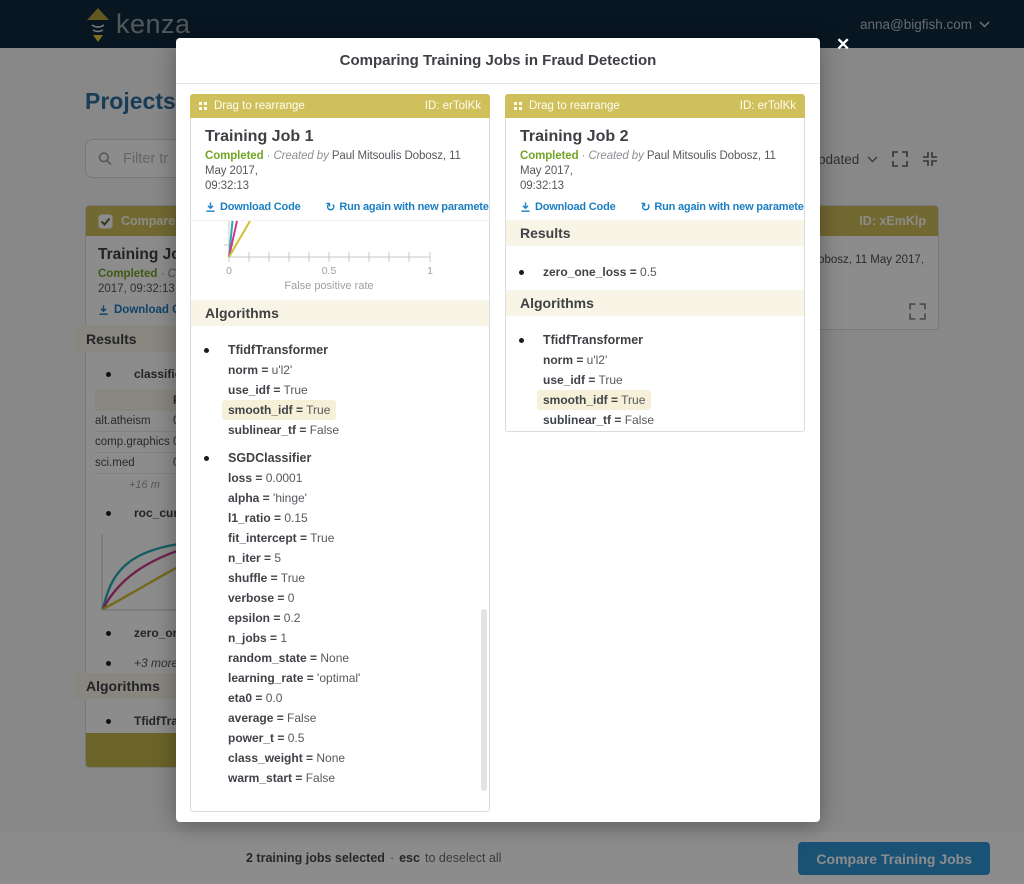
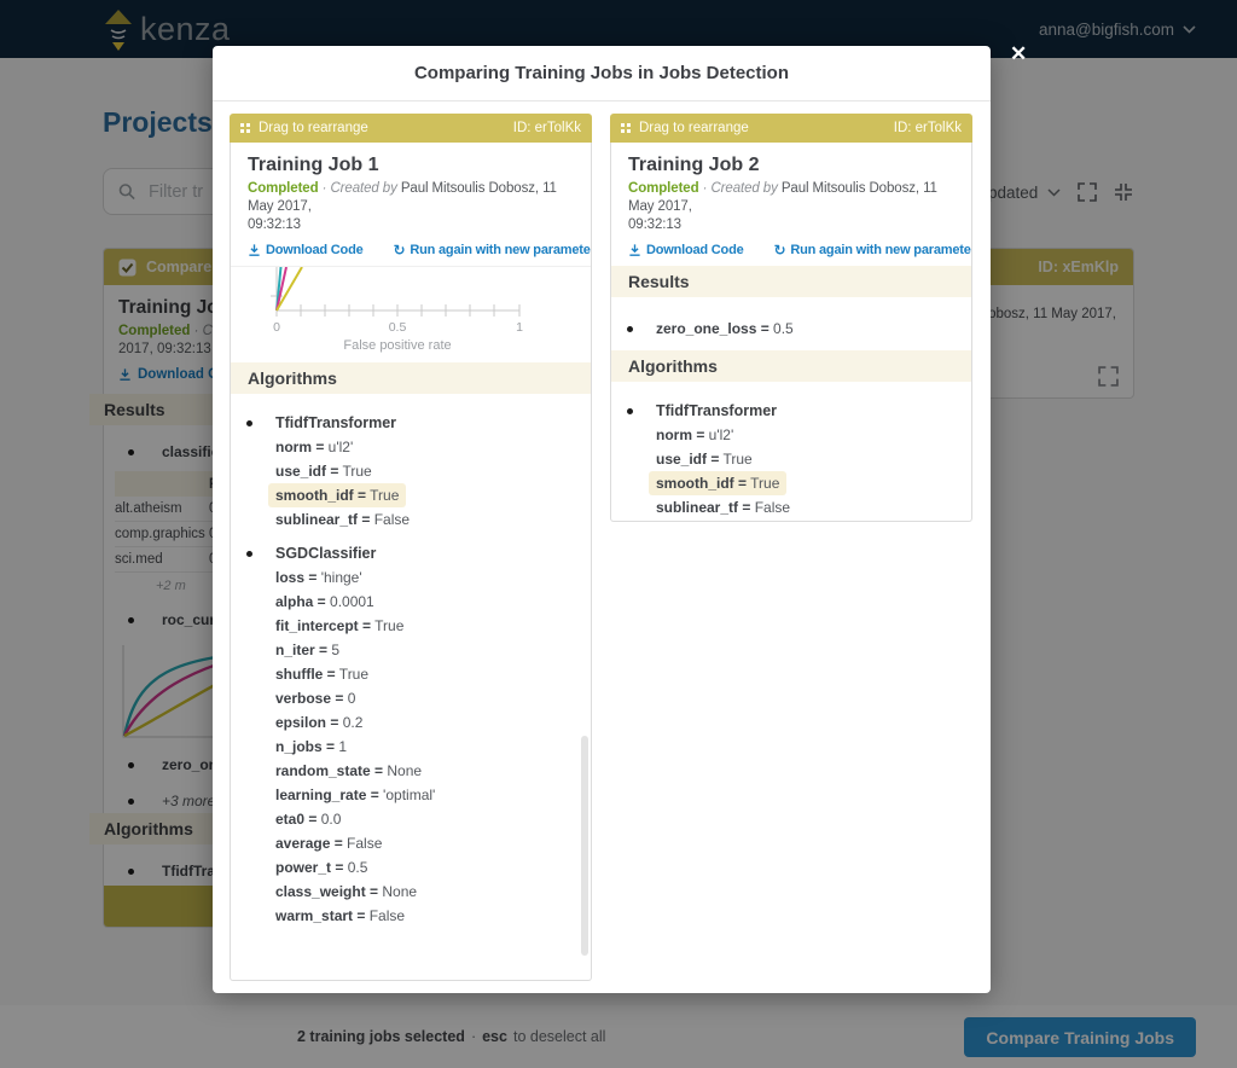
  kenza
  anna@bigfish.com
  Projects
  Filter tr
  pdated
  Compare
  Training J
  Completed · C
  2017, 09:32:13
  Download
  Results
  alt.atheism
  comp.graphics
  sci.med
- +16 m
+ +2 m
  +3 mor
  Algorithms
  TfidfTra
  ID: xEmKlp
  obosz, 11 May 2017,
  2 training jobs selected
  ·
  esc
  to deselect all
  Compare Training Jobs
  ✕
- Comparing Training Jobs in Fraud Detection
+ Comparing Training Jobs in Jobs Detection
  Drag to rearrange
  ID: erTolKk
  Training Job 1
  Completed · Created by Paul Mitsoulis Dobosz, 11 May 2017,
  09:32:13
  Download Code
  ↻
  Run again with new paramete
  0
  0.5
  1
  False positive rate
  Algorithms
  TfidfTransformer
  norm = u'l2'
  use_idf = True
  smooth_idf = True
  sublinear_tf = False
  SGDClassifier
- loss = 0.0001
+ loss = 'hinge'
- alpha = 'hinge'
+ alpha = 0.0001
- l1_ratio = 0.15
  fit_intercept = True
  n_iter = 5
  shuffle = True
  verbose = 0
  epsilon = 0.2
  n_jobs = 1
  random_state = None
  learning_rate = 'optimal'
  eta0 = 0.0
  average = False
  power_t = 0.5
  class_weight = None
  warm_start = False
  Drag to rearrange
  ID: erTolKk
  Training Job 2
  Completed · Created by Paul Mitsoulis Dobosz, 11 May 2017,
  09:32:13
  Download Code
  ↻
  Run again with new paramete
  Results
  zero_one_loss = 0.5
  Algorithms
  TfidfTransformer
  norm = u'l2'
  use_idf = True
  smooth_idf = True
  sublinear_tf = False
